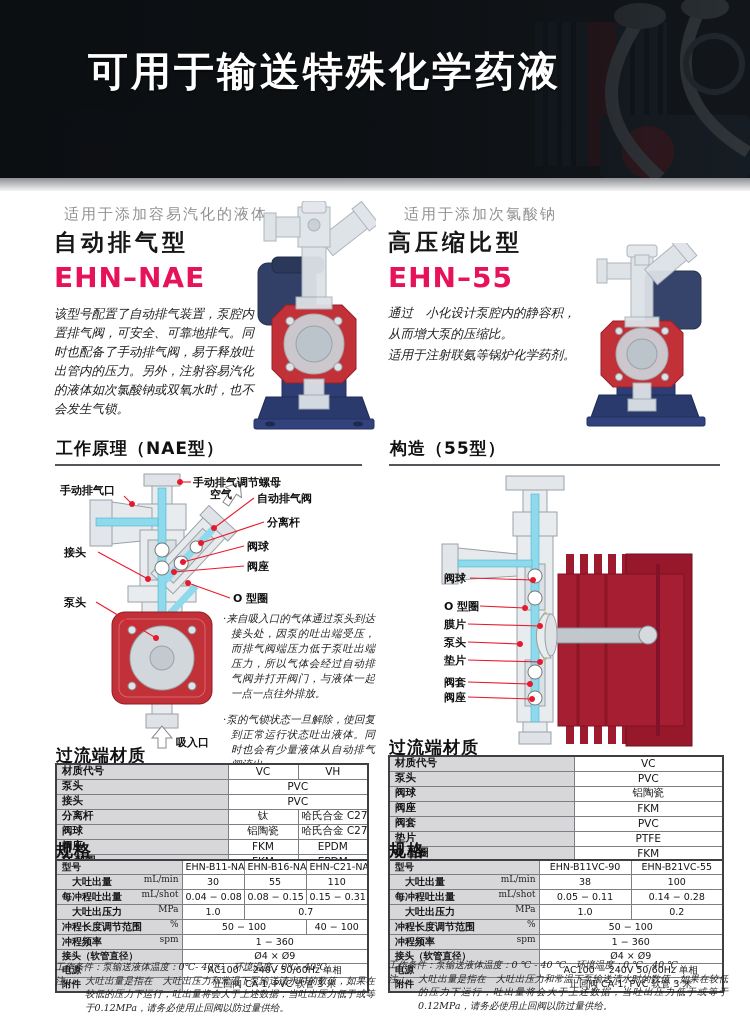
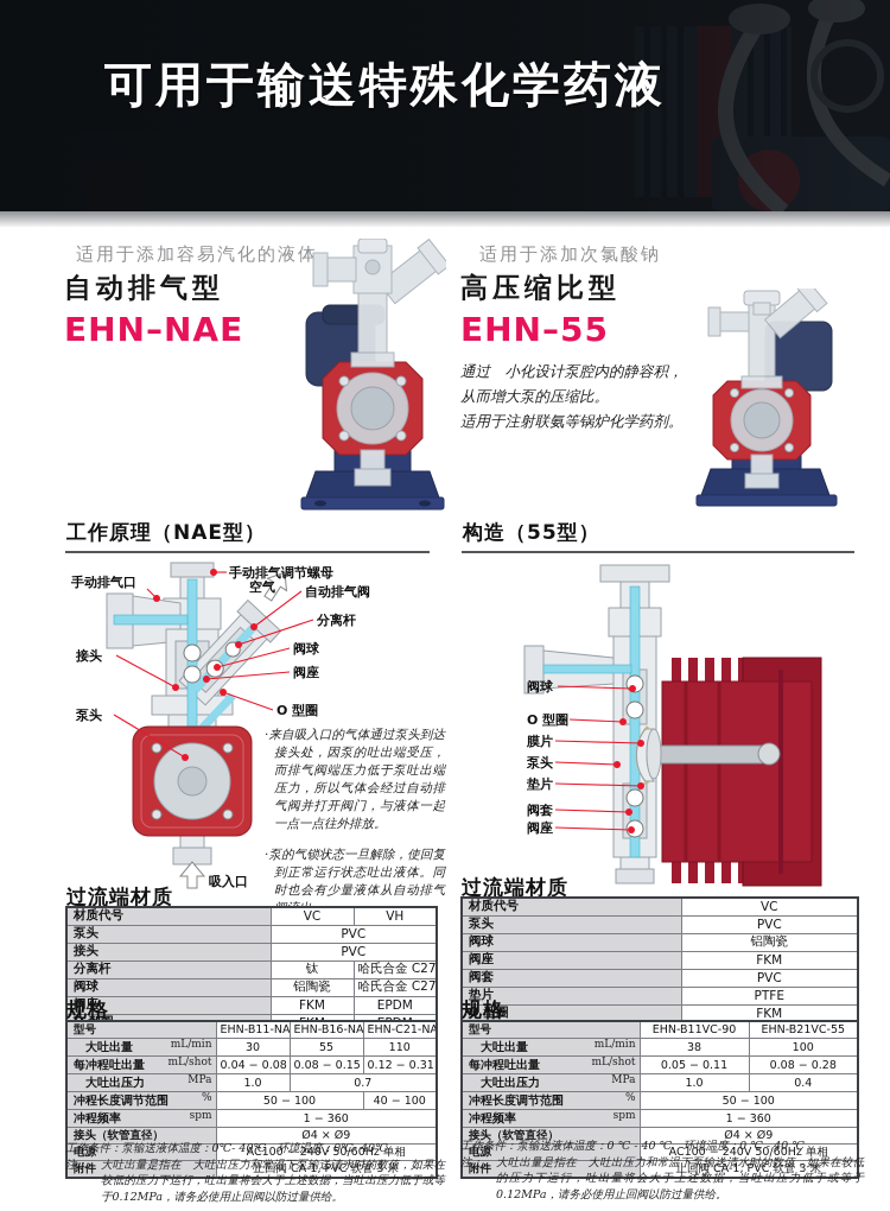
  可用于输送特殊化学药液
  适用于添加容易汽化的液体
  自动排气型
  EHN–NAE
- 该型号配置了自动排气装置，泵腔内置排气阀，可安全、可靠地排气。同时也配备了手动排气阀，易于释放吐出管内的压力。另外，注射容易汽化的液体如次氯酸钠或双氧水时，也不会发生气锁。
  适用于添加次氯酸钠
  高压缩比型
  EHN–55
  通过 小化设计泵腔内的静容积，
  从而增大泵的压缩比。
  适用于注射联氨等锅炉化学药剂。
  工作原理（NAE型）
  构造（55型）
  手动排气口
  手动排气调节螺母
  空气
  自动排气阀
  分离杆
  阀球
  阀座
  接头
  泵头
  O 型圈
  吸入口
  ·来自吸入口的气体通过泵头到达接头处，因泵的吐出端受压，而排气阀端压力低于泵吐出端压力，所以气体会经过自动排气阀并打开阀门，与液体一起一点一点往外排放。
  ·泵的气锁状态一旦解除，使回复到正常运行状态吐出液体。同时也会有少量液体从自动排气
  阀球
  O 型圈
  膜片
  泵头
  垫片
  阀套
  阀座
  过流端材质
  材质代号	VC	VH
  泵头	PVC
  接头	PVC
  分离杆	钛	哈氏合金 C27
  阀球	铝陶瓷	哈氏合金 C27
  阀座	FKM	EPDM
  过流端材质
  材质代号	VC
  泵头	PVC
  阀球	铝陶瓷
  阀座	FKM
  阀套	PVC
  垫片	PTFE
  O 型圈	FKM
  规格
  型号	EHN-B11-NA	EHN-B16-NA	EHN-C21-NA
  大吐出量 mL/min	30	55	110
- 每冲程吐出量 mL/shot	0.04 − 0.08	0.08 − 0.15	0.15 − 0.31
+ 每冲程吐出量 mL/shot	0.04 − 0.08	0.08 − 0.15	0.12 − 0.31
  大吐出压力 MPa	1.0	0.7
  冲程长度调节范围 %	50 − 100	40 − 100
  冲程频率 spm	1 − 360
  接头（软管直径）	Ø4 × Ø9
  电源	AC100 − 240V 50/60Hz 单相
  附件	止回阀 CA-1, PVC 软管 3 米
  规格
  型号	EHN-B11VC-90	EHN-B21VC-55
  大吐出量 mL/min	38	100
- 每冲程吐出量 mL/shot	0.05 − 0.11	0.14 − 0.28
+ 每冲程吐出量 mL/shot	0.05 − 0.11	0.08 − 0.28
- 大吐出压力 MPa	1.0	0.2
+ 大吐出压力 MPa	1.0	0.4
  冲程长度调节范围 %	50 − 100
  冲程频率 spm	1 − 360
  接头（软管直径）	Ø4 × Ø9
  电源	AC100 − 240V 50/60Hz 单相
  附件	止回阀 CA-1, PVC 软管 3 米
  工作条件：泵输送液体温度：0℃- 40℃ 环境温度：0℃- 40℃
  注：
  大吐出量是指在 大吐出压力和常温下泵输送清水时的数值，如果在较低的压力下运行，吐出量将会大于上述数据，当吐出压力低于或等于0.12MPa，请务必使用止回阀以防过量供给。
  工作条件：泵输送液体温度：0 ℃ - 40 ℃ 环境温度：0 ℃ - 40 ℃
  注：
  大吐出量是指在 大吐出压力和常温下泵输送清水时的数值，如果在较低的压力下运行，吐出量将会大于上述数据，当吐出压力低于或等于0.12MPa，请务必使用止回阀以防过量供给。
